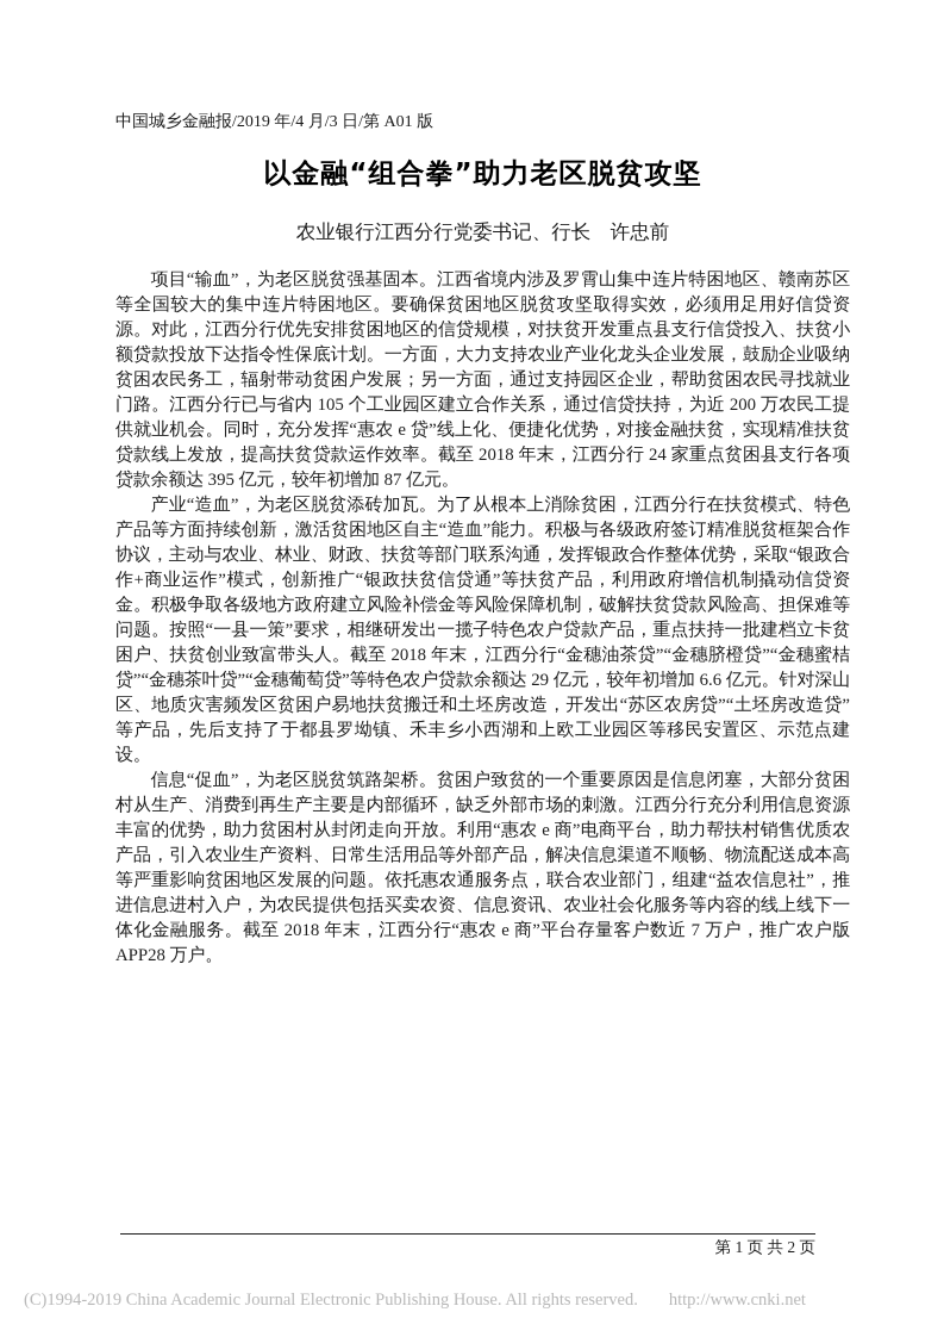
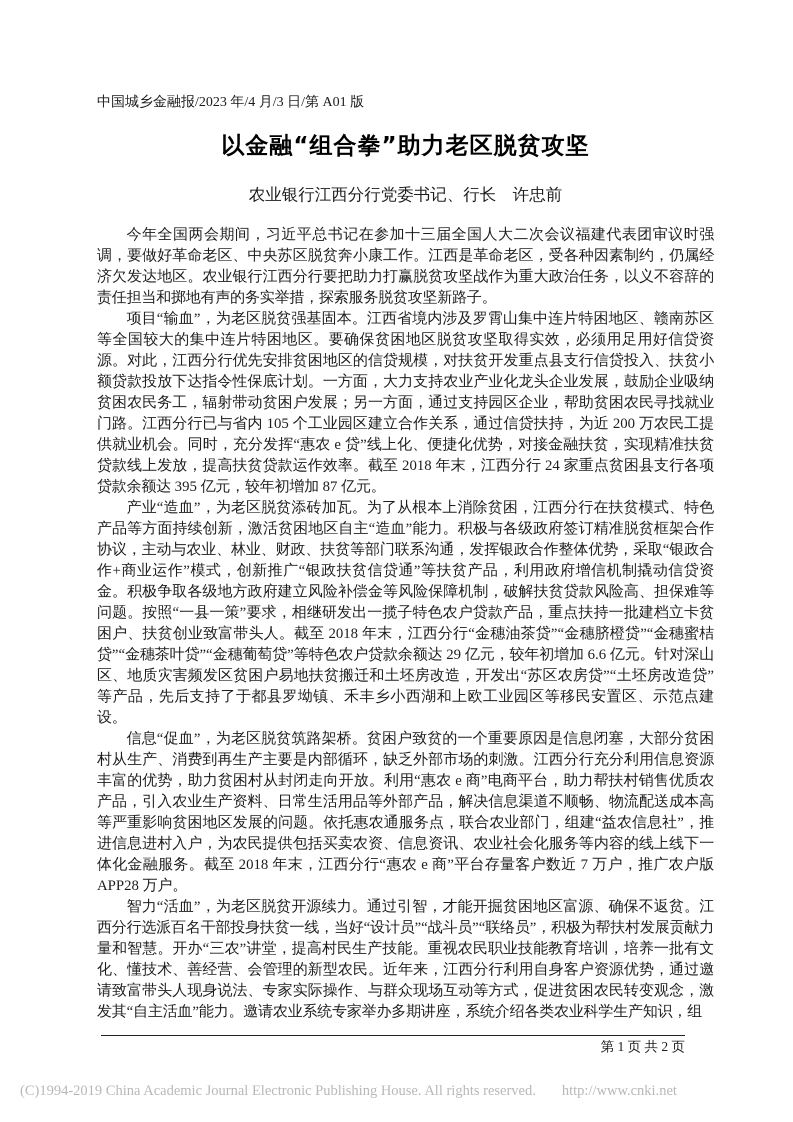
- 中国城乡金融报/2019 年/4 月/3 日/第 A01 版
+ 中国城乡金融报/2023 年/4 月/3 日/第 A01 版
  以金融“组合拳”助力老区脱贫攻坚
  农业银行江西分行党委书记、行长 许忠前
+ 今年全国两会期间，习近平总书记在参加十三届全国人大二次会议福建代表团审议时强调，要做好革命老区、中央苏区脱贫奔小康工作。江西是革命老区，受各种因素制约，仍属经济欠发达地区。农业银行江西分行要把助力打赢脱贫攻坚战作为重大政治任务，以义不容辞的责任担当和掷地有声的务实举措，探索服务脱贫攻坚新路子。
  项目“输血”，为老区脱贫强基固本。江西省境内涉及罗霄山集中连片特困地区、赣南苏区等全国较大的集中连片特困地区。要确保贫困地区脱贫攻坚取得实效，必须用足用好信贷资源。对此，江西分行优先安排贫困地区的信贷规模，对扶贫开发重点县支行信贷投入、扶贫小额贷款投放下达指令性保底计划。一方面，大力支持农业产业化龙头企业发展，鼓励企业吸纳贫困农民务工，辐射带动贫困户发展；另一方面，通过支持园区企业，帮助贫困农民寻找就业门路。江西分行已与省内 105 个工业园区建立合作关系，通过信贷扶持，为近 200 万农民工提供就业机会。同时，充分发挥“惠农 e 贷”线上化、便捷化优势，对接金融扶贫，实现精准扶贫贷款线上发放，提高扶贫贷款运作效率。截至 2018 年末，江西分行 24 家重点贫困县支行各项贷款余额达 395 亿元，较年初增加 87 亿元。
  产业“造血”，为老区脱贫添砖加瓦。为了从根本上消除贫困，江西分行在扶贫模式、特色产品等方面持续创新，激活贫困地区自主“造血”能力。积极与各级政府签订精准脱贫框架合作协议，主动与农业、林业、财政、扶贫等部门联系沟通，发挥银政合作整体优势，采取“银政合作+商业运作”模式，创新推广“银政扶贫信贷通”等扶贫产品，利用政府增信机制撬动信贷资金。积极争取各级地方政府建立风险补偿金等风险保障机制，破解扶贫贷款风险高、担保难等问题。按照“一县一策”要求，相继研发出一揽子特色农户贷款产品，重点扶持一批建档立卡贫困户、扶贫创业致富带头人。截至 2018 年末，江西分行“金穗油茶贷”“金穗脐橙贷”“金穗蜜桔贷”“金穗茶叶贷”“金穗葡萄贷”等特色农户贷款余额达 29 亿元，较年初增加 6.6 亿元。针对深山区、地质灾害频发区贫困户易地扶贫搬迁和土坯房改造，开发出“苏区农房贷”“土坯房改造贷”等产品，先后支持了于都县罗坳镇、禾丰乡小西湖和上欧工业园区等移民安置区、示范点建设。
  信息“促血”，为老区脱贫筑路架桥。贫困户致贫的一个重要原因是信息闭塞，大部分贫困村从生产、消费到再生产主要是内部循环，缺乏外部市场的刺激。江西分行充分利用信息资源丰富的优势，助力贫困村从封闭走向开放。利用“惠农 e 商”电商平台，助力帮扶村销售优质农产品，引入农业生产资料、日常生活用品等外部产品，解决信息渠道不顺畅、物流配送成本高等严重影响贫困地区发展的问题。依托惠农通服务点，联合农业部门，组建“益农信息社”，推进信息进村入户，为农民提供包括买卖农资、信息资讯、农业社会化服务等内容的线上线下一体化金融服务。截至 2018 年末，江西分行“惠农 e 商”平台存量客户数近 7 万户，推广农户版 APP28 万户。
+ 智力“活血”，为老区脱贫开源续力。通过引智，才能开掘贫困地区富源、确保不返贫。江西分行选派百名干部投身扶贫一线，当好“设计员”“战斗员”“联络员”，积极为帮扶村发展贡献力量和智慧。开办“三农”讲堂，提高村民生产技能。重视农民职业技能教育培训，培养一批有文化、懂技术、善经营、会管理的新型农民。近年来，江西分行利用自身客户资源优势，通过邀请致富带头人现身说法、专家实际操作、与群众现场互动等方式，促进贫困农民转变观念，激发其“自主活血”能力。邀请农业系统专家举办多期讲座，系统介绍各类农业科学生产知识，组
  第 1 页 共 2 页
  (C)1994-2019 China Academic Journal Electronic Publishing House. All rights reserved. http://www.cnki.net
